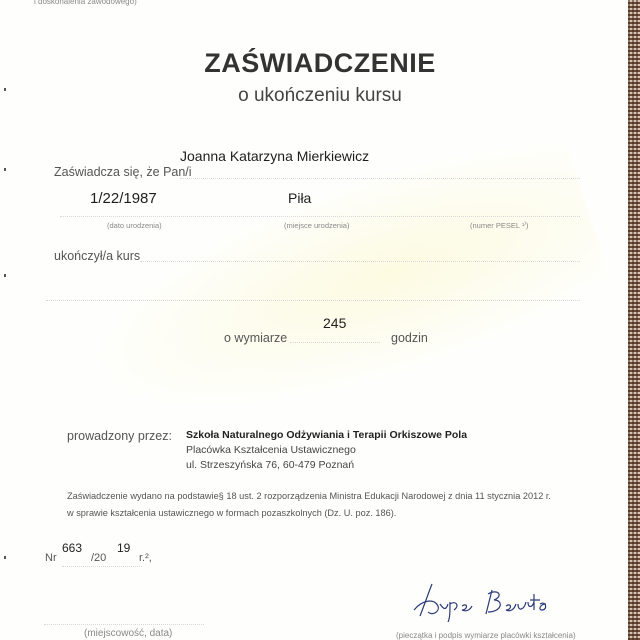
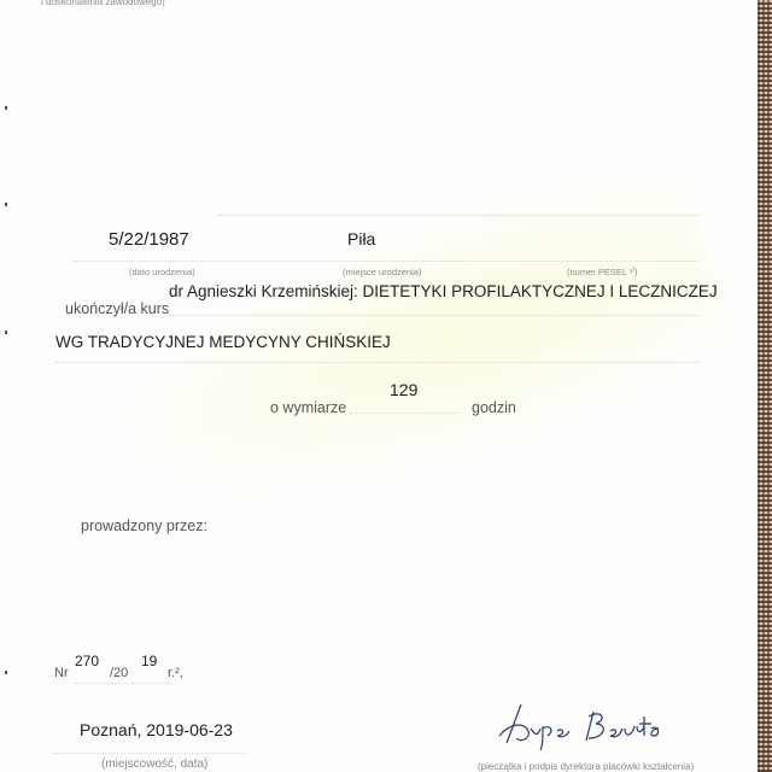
  i doskonalenia zawodowego)
- ZAŚWIADCZENIE
- o ukończeniu kursu
- Joanna Katarzyna Mierkiewicz
- Zaświadcza się, że Pan/i
- 1/22/1987
+ 5/22/1987
  Piła
  (dato urodzenia)
  (miejsce urodzenia)
  (numer PESEL ¹⁾)
+ dr Agnieszki Krzemińskiej: DIETETYKI PROFILAKTYCZNEJ I LECZNICZEJ
  ukończył/a kurs
+ WG TRADYCYJNEJ MEDYCYNY CHIŃSKIEJ
- 245
+ 129
  o wymiarze
  godzin
  prowadzony przez:
- Szkoła Naturalnego Odżywiania i Terapii Orkiszowe Pola
- Placówka Kształcenia Ustawicznego
- ul. Strzeszyńska 76, 60-479 Poznań
- Zaświadczenie wydano na podstawie§ 18 ust. 2 rozporządzenia Ministra Edukacji Narodowej z dnia 11 stycznia 2012 r.
- w sprawie kształcenia ustawicznego w formach pozaszkolnych (Dz. U. poz. 186).
  Nr
- 663
+ 270
  /20
  19
  r.²,
+ Poznań, 2019-06-23
  (miejscowość, data)
- (pieczątka i podpis wymiarze placówki kształcenia)
+ (pieczątka i podpis dyrektora placówki kształcenia)
